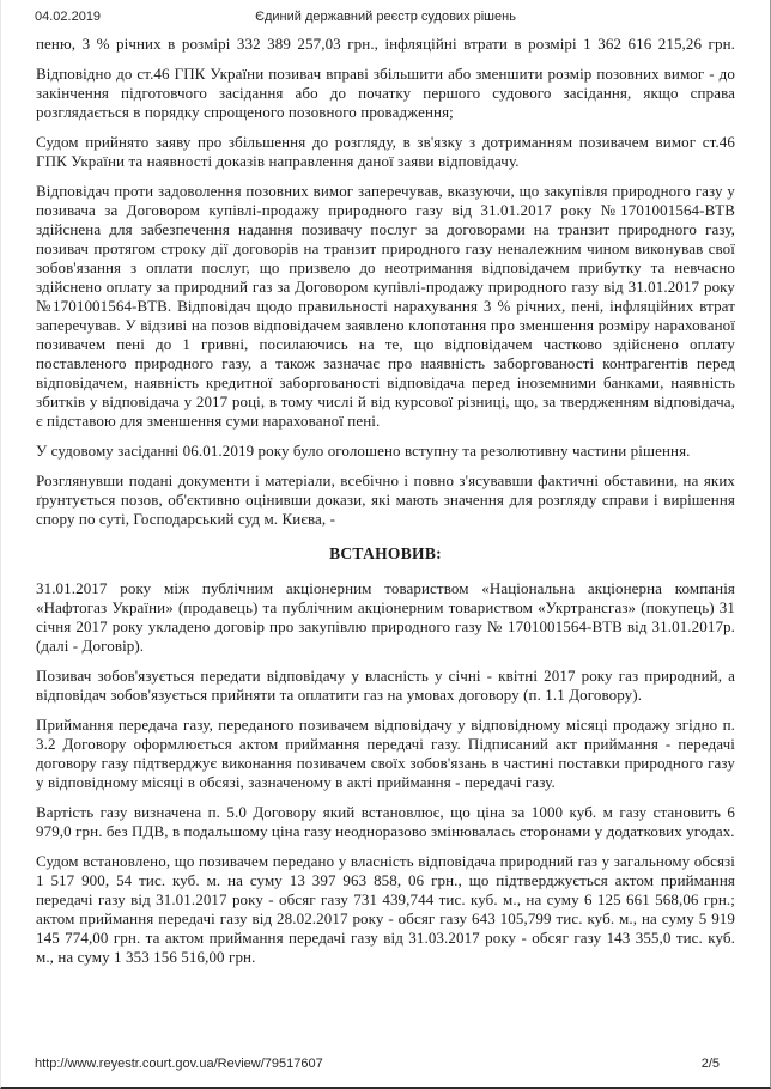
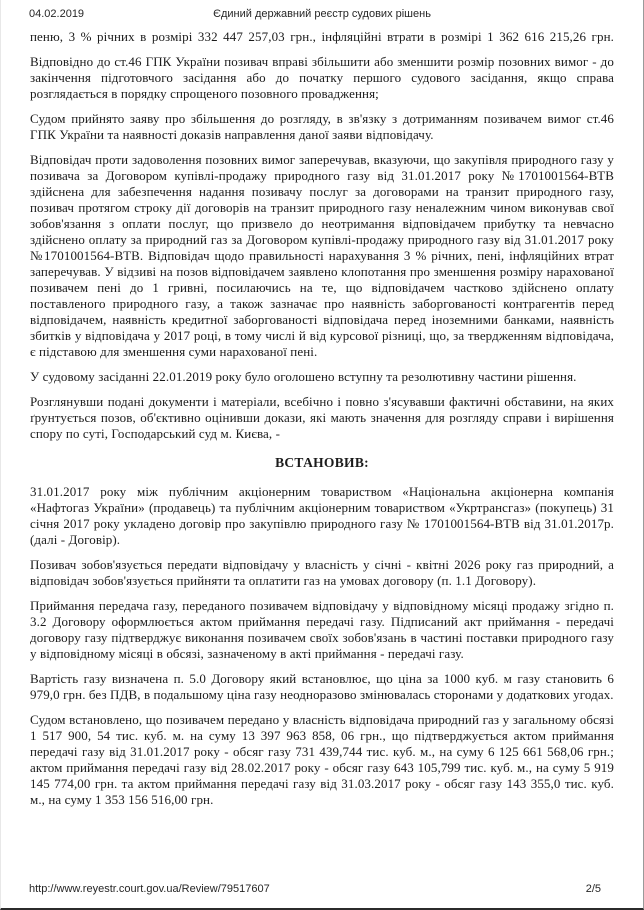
  04.02.2019
  Єдиний державний реєстр судових рішень
- пеню, 3 % річних в розмірі 332 389 257,03 грн., інфляційні втрати в розмірі 1 362 616 215,26 грн.
+ пеню, 3 % річних в розмірі 332 447 257,03 грн., інфляційні втрати в розмірі 1 362 616 215,26 грн.
  Відповідно до ст.46 ГПК України позивач вправі збільшити або зменшити розмір позовних вимог - до закінчення підготовчого засідання або до початку першого судового засідання, якщо справа розглядається в порядку спрощеного позовного провадження;
  Судом прийнято заяву про збільшення до розгляду, в зв'язку з дотриманням позивачем вимог ст.46 ГПК України та наявності доказів направлення даної заяви відповідачу.
  Відповідач проти задоволення позовних вимог заперечував, вказуючи, що закупівля природного газу у позивача за Договором купівлі-продажу природного газу від 31.01.2017 року №1701001564-ВТВ здійснена для забезпечення надання позивачу послуг за договорами на транзит природного газу, позивач протягом строку дії договорів на транзит природного газу неналежним чином виконував свої зобов'язання з оплати послуг, що призвело до неотримання відповідачем прибутку та невчасно здійснено оплату за природний газ за Договором купівлі-продажу природного газу від 31.01.2017 року №1701001564-ВТВ. Відповідач щодо правильності нарахування 3 % річних, пені, інфляційних втрат заперечував. У відзиві на позов відповідачем заявлено клопотання про зменшення розміру нарахованої позивачем пені до 1 гривні, посилаючись на те, що відповідачем частково здійснено оплату поставленого природного газу, а також зазначає про наявність заборгованості контрагентів перед відповідачем, наявність кредитної заборгованості відповідача перед іноземними банками, наявність збитків у відповідача у 2017 році, в тому числі й від курсової різниці, що, за твердженням відповідача, є підставою для зменшення суми нарахованої пені.
- У судовому засіданні 06.01.2019 року було оголошено вступну та резолютивну частини рішення.
+ У судовому засіданні 22.01.2019 року було оголошено вступну та резолютивну частини рішення.
  Розглянувши подані документи і матеріали, всебічно і повно з'ясувавши фактичні обставини, на яких ґрунтується позов, об'єктивно оцінивши докази, які мають значення для розгляду справи і вирішення спору по суті, Господарський суд м. Києва, -
  ВСТАНОВИВ:
  31.01.2017 року між публічним акціонерним товариством «Національна акціонерна компанія «Нафтогаз України» (продавець) та публічним акціонерним товариством «Укртрансгаз» (покупець) 31 січня 2017 року укладено договір про закупівлю природного газу № 1701001564-ВТВ від 31.01.2017р. (далі - Договір).
- Позивач зобов'язується передати відповідачу у власність у січні - квітні 2017 року газ природний, а відповідач зобов'язується прийняти та оплатити газ на умовах договору (п. 1.1 Договору).
+ Позивач зобов'язується передати відповідачу у власність у січні - квітні 2026 року газ природний, а відповідач зобов'язується прийняти та оплатити газ на умовах договору (п. 1.1 Договору).
  Приймання передача газу, переданого позивачем відповідачу у відповідному місяці продажу згідно п. 3.2 Договору оформлюється актом приймання передачі газу. Підписаний акт приймання - передачі договору газу підтверджує виконання позивачем своїх зобов'язань в частині поставки природного газу у відповідному місяці в обсязі, зазначеному в акті приймання - передачі газу.
  Вартість газу визначена п. 5.0 Договору який встановлює, що ціна за 1000 куб. м газу становить 6 979,0 грн. без ПДВ, в подальшому ціна газу неодноразово змінювалась сторонами у додаткових угодах.
  Судом встановлено, що позивачем передано у власність відповідача природний газ у загальному обсязі 1 517 900, 54 тис. куб. м. на суму 13 397 963 858, 06 грн., що підтверджується актом приймання передачі газу від 31.01.2017 року - обсяг газу 731 439,744 тис. куб. м., на суму 6 125 661 568,06 грн.; актом приймання передачі газу від 28.02.2017 року - обсяг газу 643 105,799 тис. куб. м., на суму 5 919 145 774,00 грн. та актом приймання передачі газу від 31.03.2017 року - обсяг газу 143 355,0 тис. куб. м., на суму 1 353 156 516,00 грн.
  http://www.reyestr.court.gov.ua/Review/79517607
  2/5
